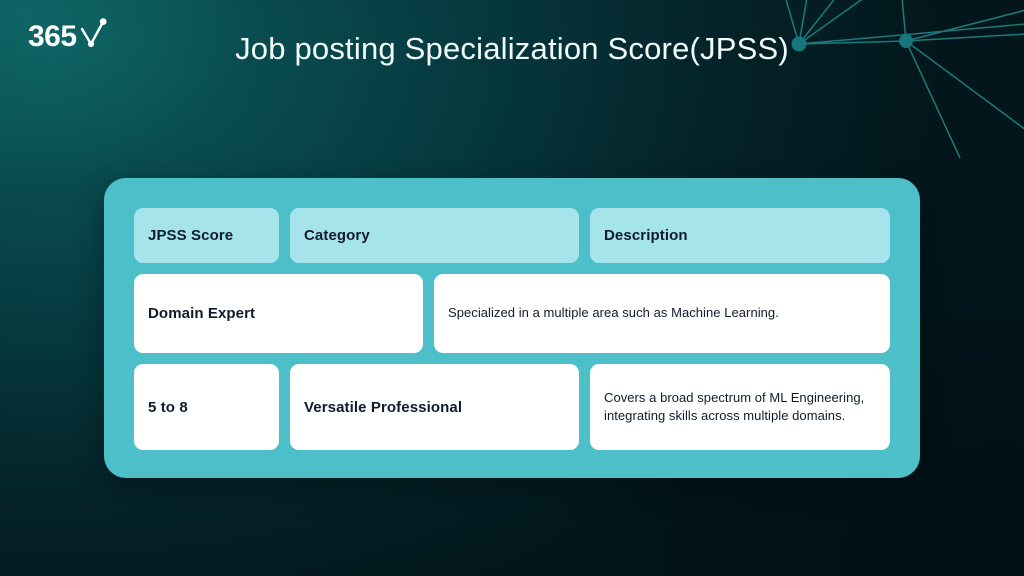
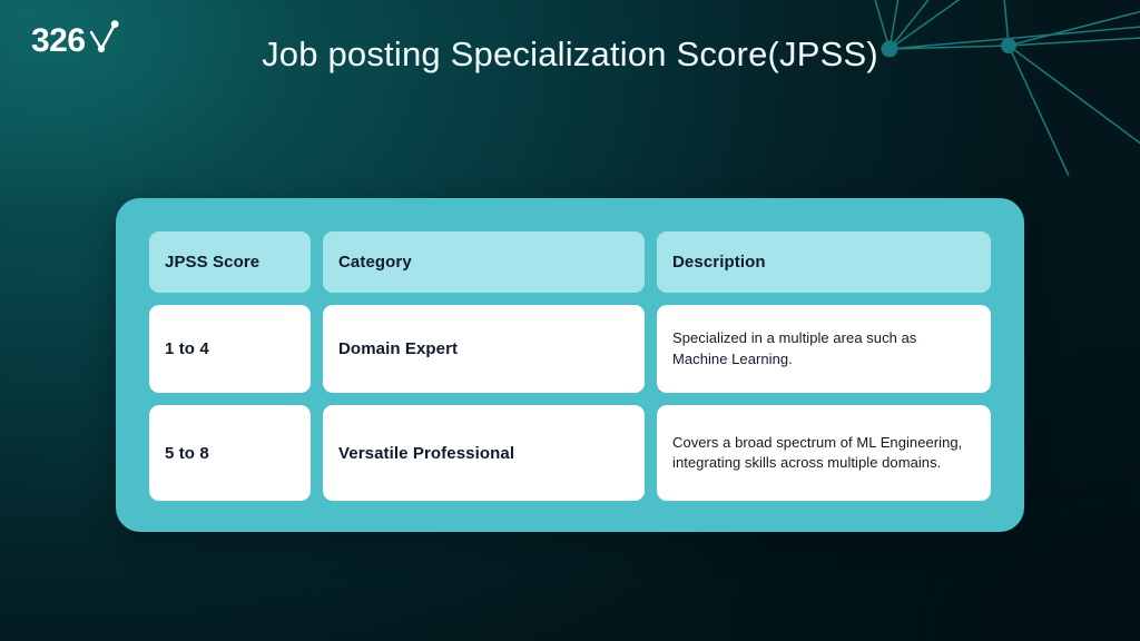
- 365
+ 326
  Job posting Specialization Score(JPSS)
  JPSS Score
  Category
  Description
+ 1 to 4
  Domain Expert
  Specialized in a multiple area such as Machine Learning.
  5 to 8
  Versatile Professional
  Covers a broad spectrum of ML Engineering, integrating skills across multiple domains.
